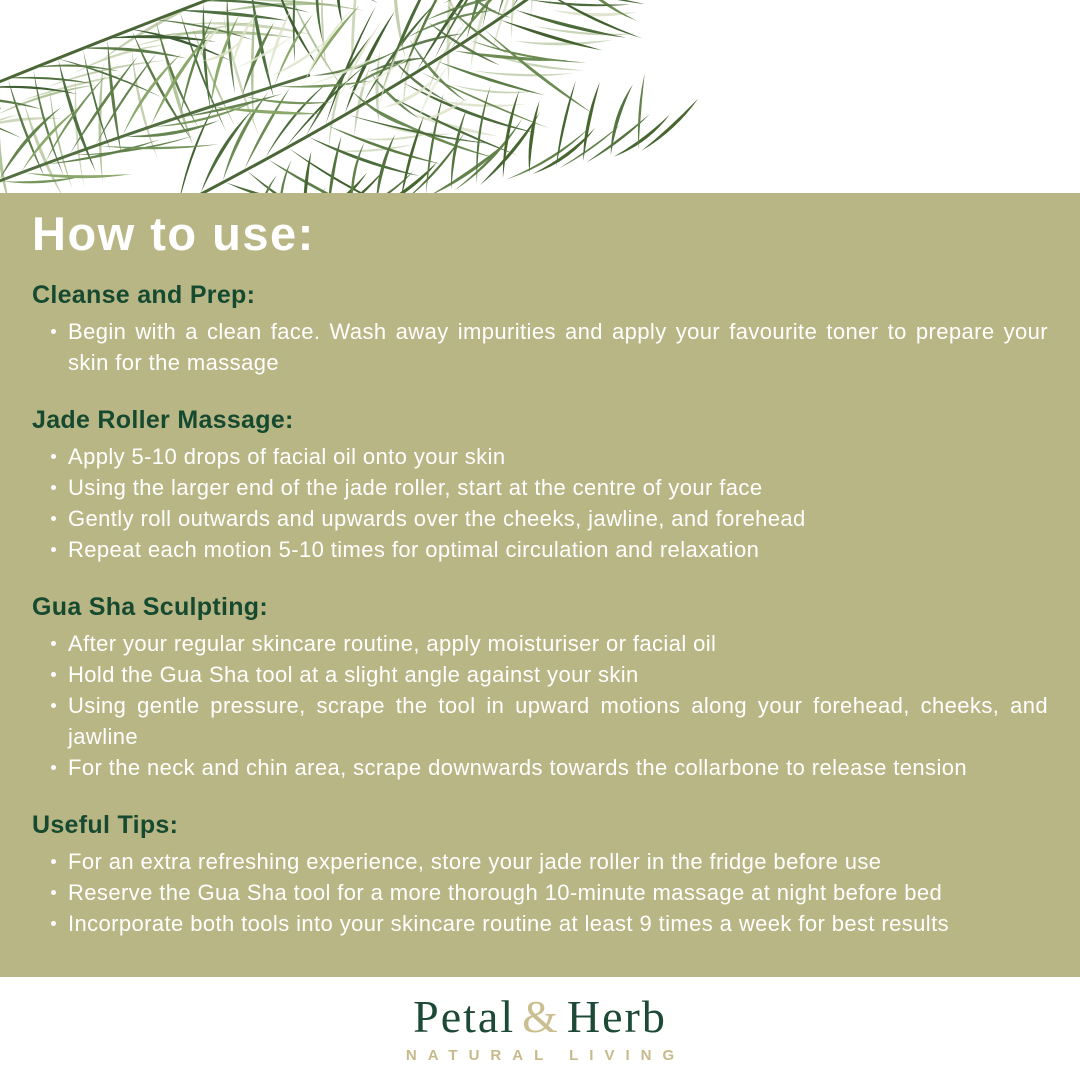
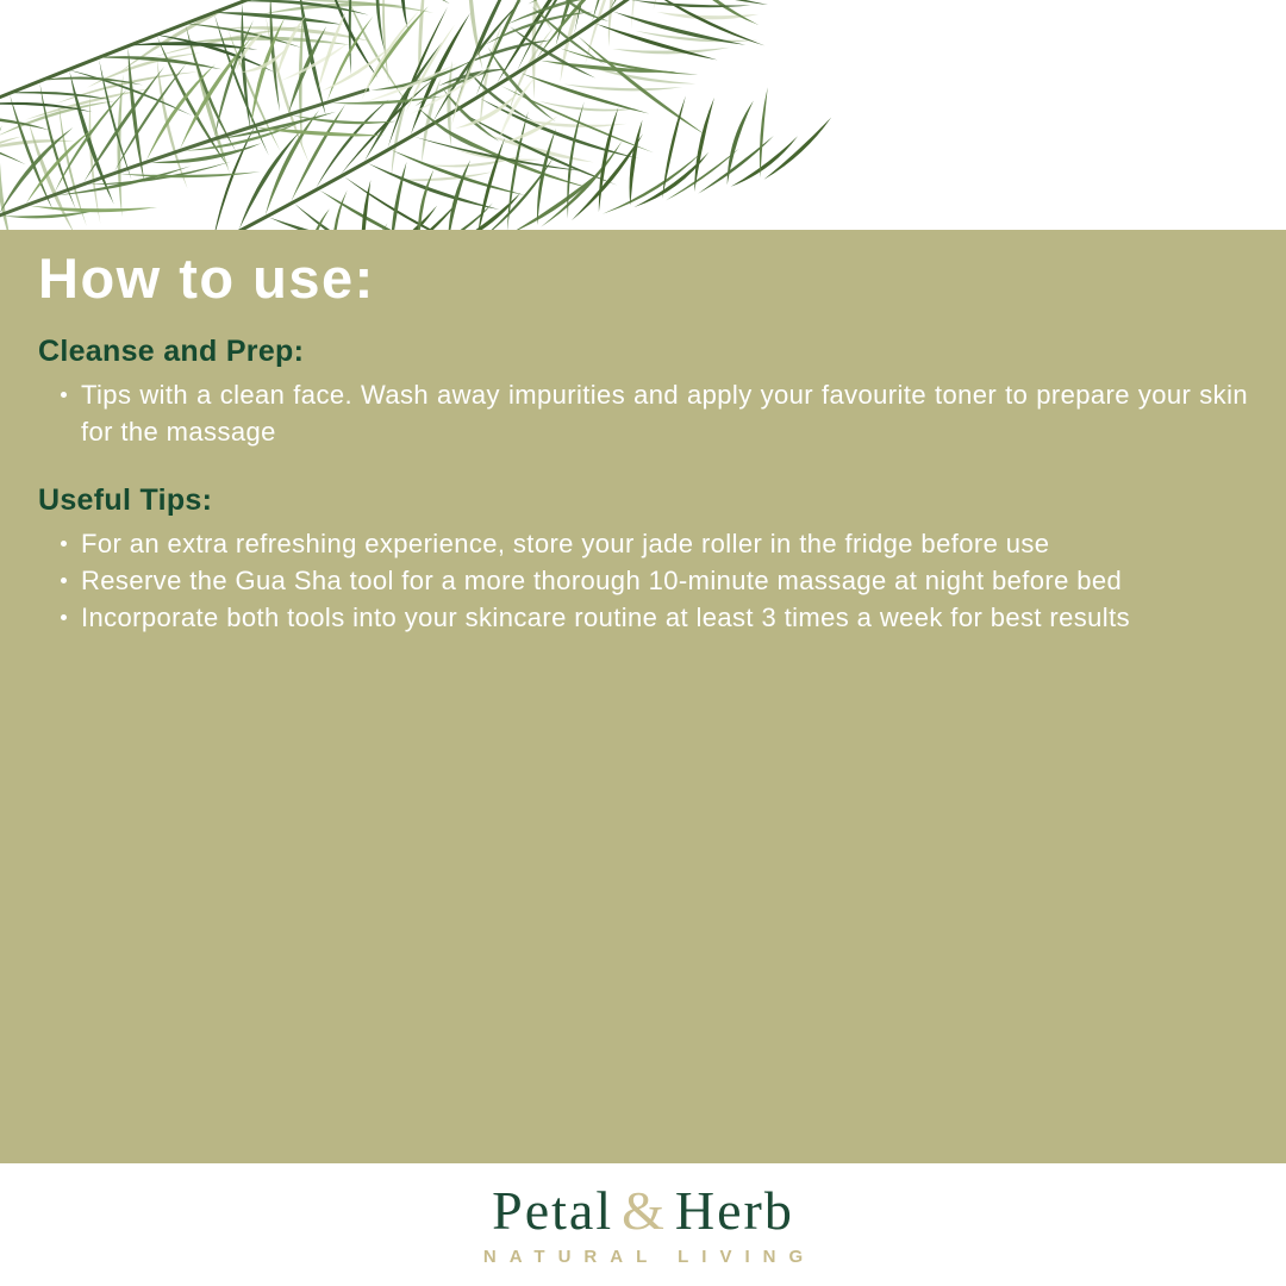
  How to use:
  Cleanse and Prep:
- Begin with a clean face. Wash away impurities and apply your favourite toner to prepare your skin for the massage
+ Tips with a clean face. Wash away impurities and apply your favourite toner to prepare your skin for the massage
- Jade Roller Massage:
- Apply 5-10 drops of facial oil onto your skin
- Using the larger end of the jade roller, start at the centre of your face
- Gently roll outwards and upwards over the cheeks, jawline, and forehead
- Repeat each motion 5-10 times for optimal circulation and relaxation
- Gua Sha Sculpting:
- After your regular skincare routine, apply moisturiser or facial oil
- Hold the Gua Sha tool at a slight angle against your skin
- Using gentle pressure, scrape the tool in upward motions along your forehead, cheeks, and jawline
- For the neck and chin area, scrape downwards towards the collarbone to release tension
  Useful Tips:
  For an extra refreshing experience, store your jade roller in the fridge before use
  Reserve the Gua Sha tool for a more thorough 10-minute massage at night before bed
- Incorporate both tools into your skincare routine at least 9 times a week for best results
+ Incorporate both tools into your skincare routine at least 3 times a week for best results
  Petal & Herb
  NATURAL LIVING
